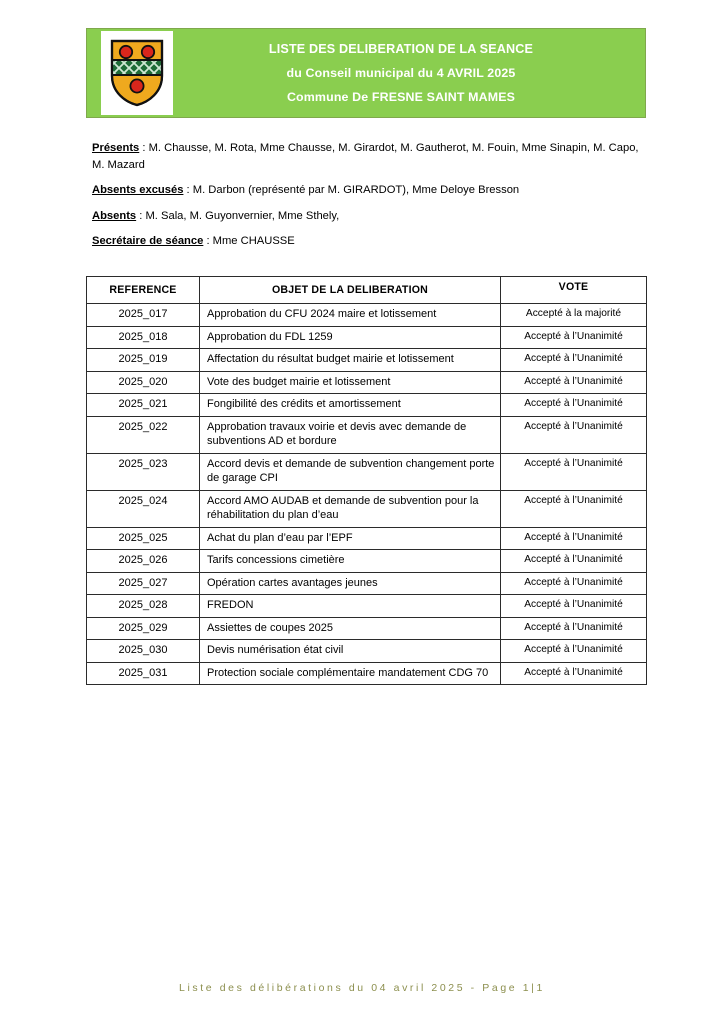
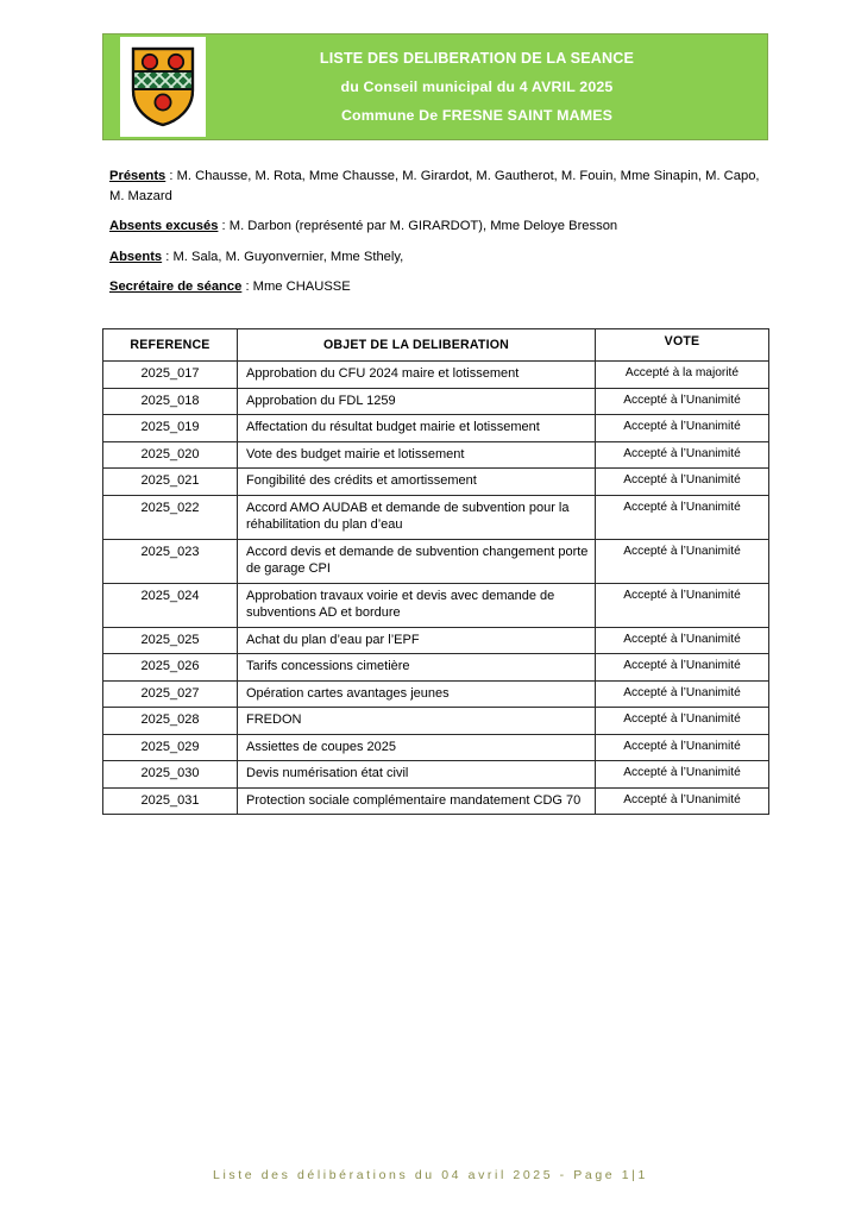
  LISTE DES DELIBERATION DE LA SEANCE
  du Conseil municipal du 4 AVRIL 2025
  Commune De FRESNE SAINT MAMES
  Présents : M. Chausse, M. Rota, Mme Chausse, M. Girardot, M. Gautherot, M. Fouin, Mme Sinapin, M. Capo, M. Mazard
  Absents excusés : M. Darbon (représenté par M. GIRARDOT), Mme Deloye Bresson
  Absents : M. Sala, M. Guyonvernier, Mme Sthely,
  Secrétaire de séance : Mme CHAUSSE
  REFERENCE	OBJET DE LA DELIBERATION	VOTE
  2025_017	Approbation du CFU 2024 maire et lotissement	Accepté à la majorité
  2025_018	Approbation du FDL 1259	Accepté à l’Unanimité
  2025_019	Affectation du résultat budget mairie et lotissement	Accepté à l’Unanimité
  2025_020	Vote des budget mairie et lotissement	Accepté à l’Unanimité
  2025_021	Fongibilité des crédits et amortissement	Accepté à l’Unanimité
- 2025_022	Approbation travaux voirie et devis avec demande de subventions AD et bordure	Accepté à l’Unanimité
+ 2025_022	Accord AMO AUDAB et demande de subvention pour la réhabilitation du plan d’eau	Accepté à l’Unanimité
  2025_023	Accord devis et demande de subvention changement porte de garage CPI	Accepté à l’Unanimité
- 2025_024	Accord AMO AUDAB et demande de subvention pour la réhabilitation du plan d’eau	Accepté à l’Unanimité
+ 2025_024	Approbation travaux voirie et devis avec demande de subventions AD et bordure	Accepté à l’Unanimité
  2025_025	Achat du plan d’eau par l’EPF	Accepté à l’Unanimité
  2025_026	Tarifs concessions cimetière	Accepté à l’Unanimité
  2025_027	Opération cartes avantages jeunes	Accepté à l’Unanimité
  2025_028	FREDON	Accepté à l’Unanimité
  2025_029	Assiettes de coupes 2025	Accepté à l’Unanimité
  2025_030	Devis numérisation état civil	Accepté à l’Unanimité
  2025_031	Protection sociale complémentaire mandatement CDG 70	Accepté à l’Unanimité
  Liste des délibérations du 04 avril 2025 - Page 1|1
